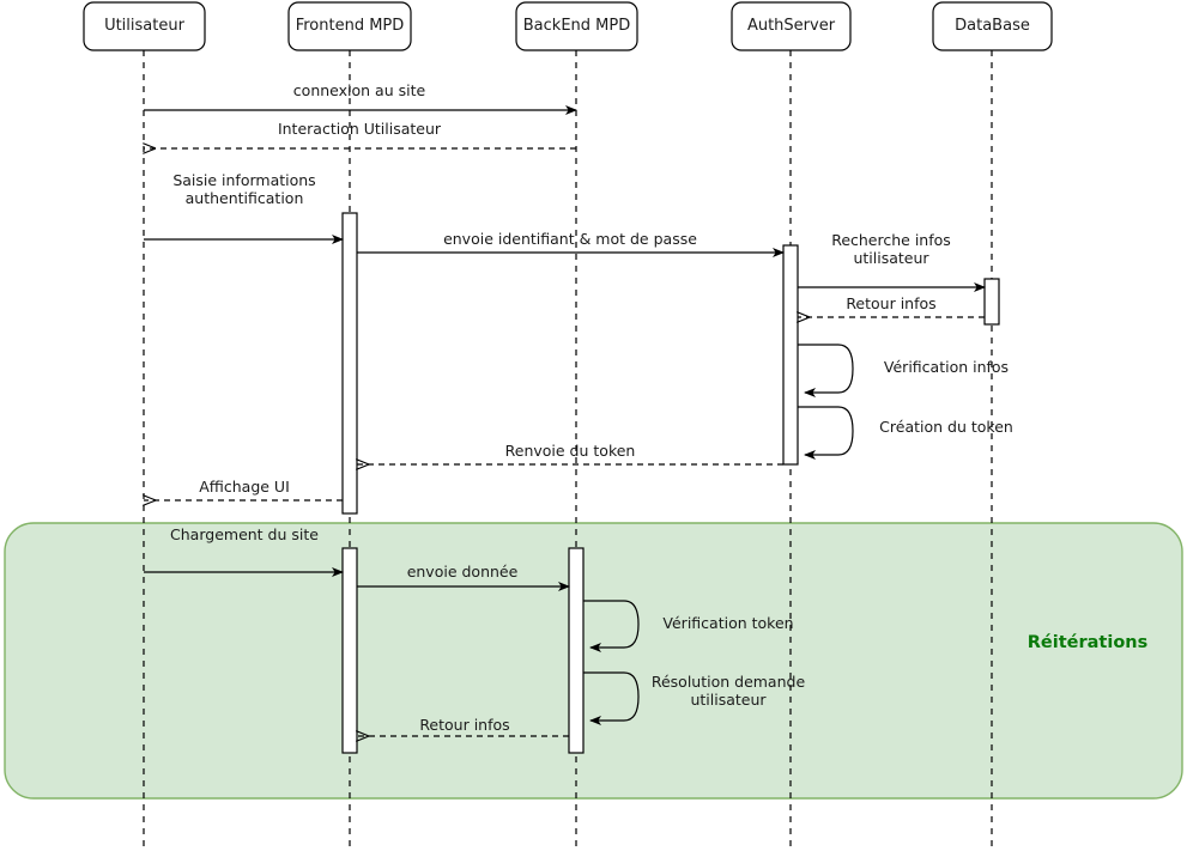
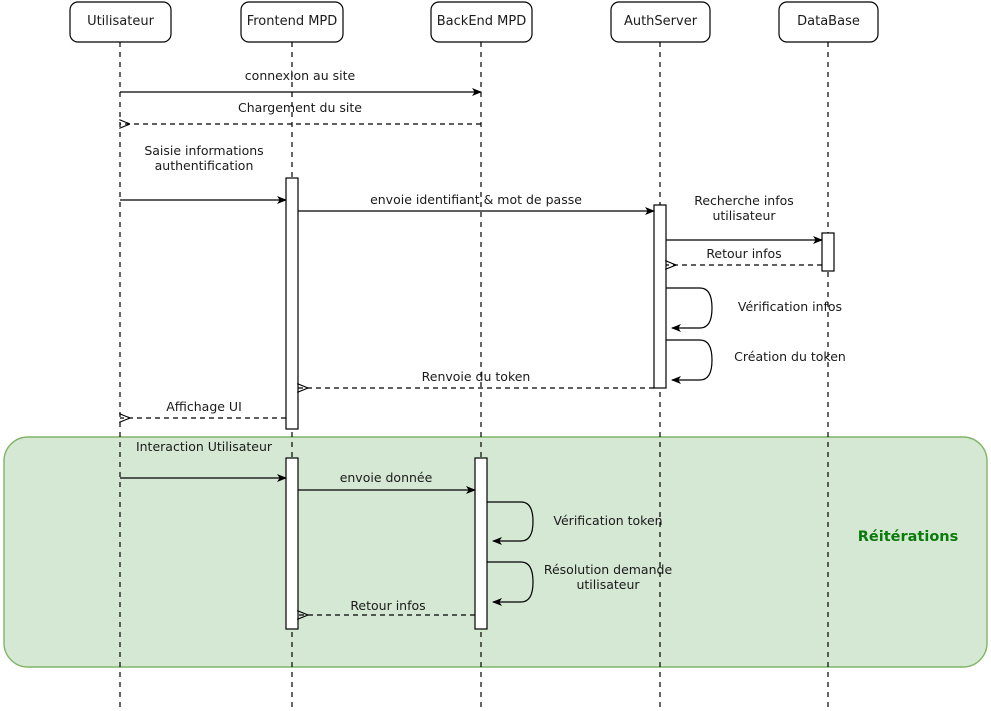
  Réitérations
  connexion au site
- Interaction Utilisateur
+ Chargement du site
  Saisie informations
  authentification
  envoie identifiant & mot de passe
  Recherche infos
  utilisateur
  Retour infos
  Vérification infos
  Création du token
  Renvoie du token
  Affichage UI
- Chargement du site
+ Interaction Utilisateur
  envoie donnée
  Vérification token
  Résolution demande
  utilisateur
  Retour infos
  Utilisateur
  Frontend MPD
  BackEnd MPD
  AuthServer
  DataBase
